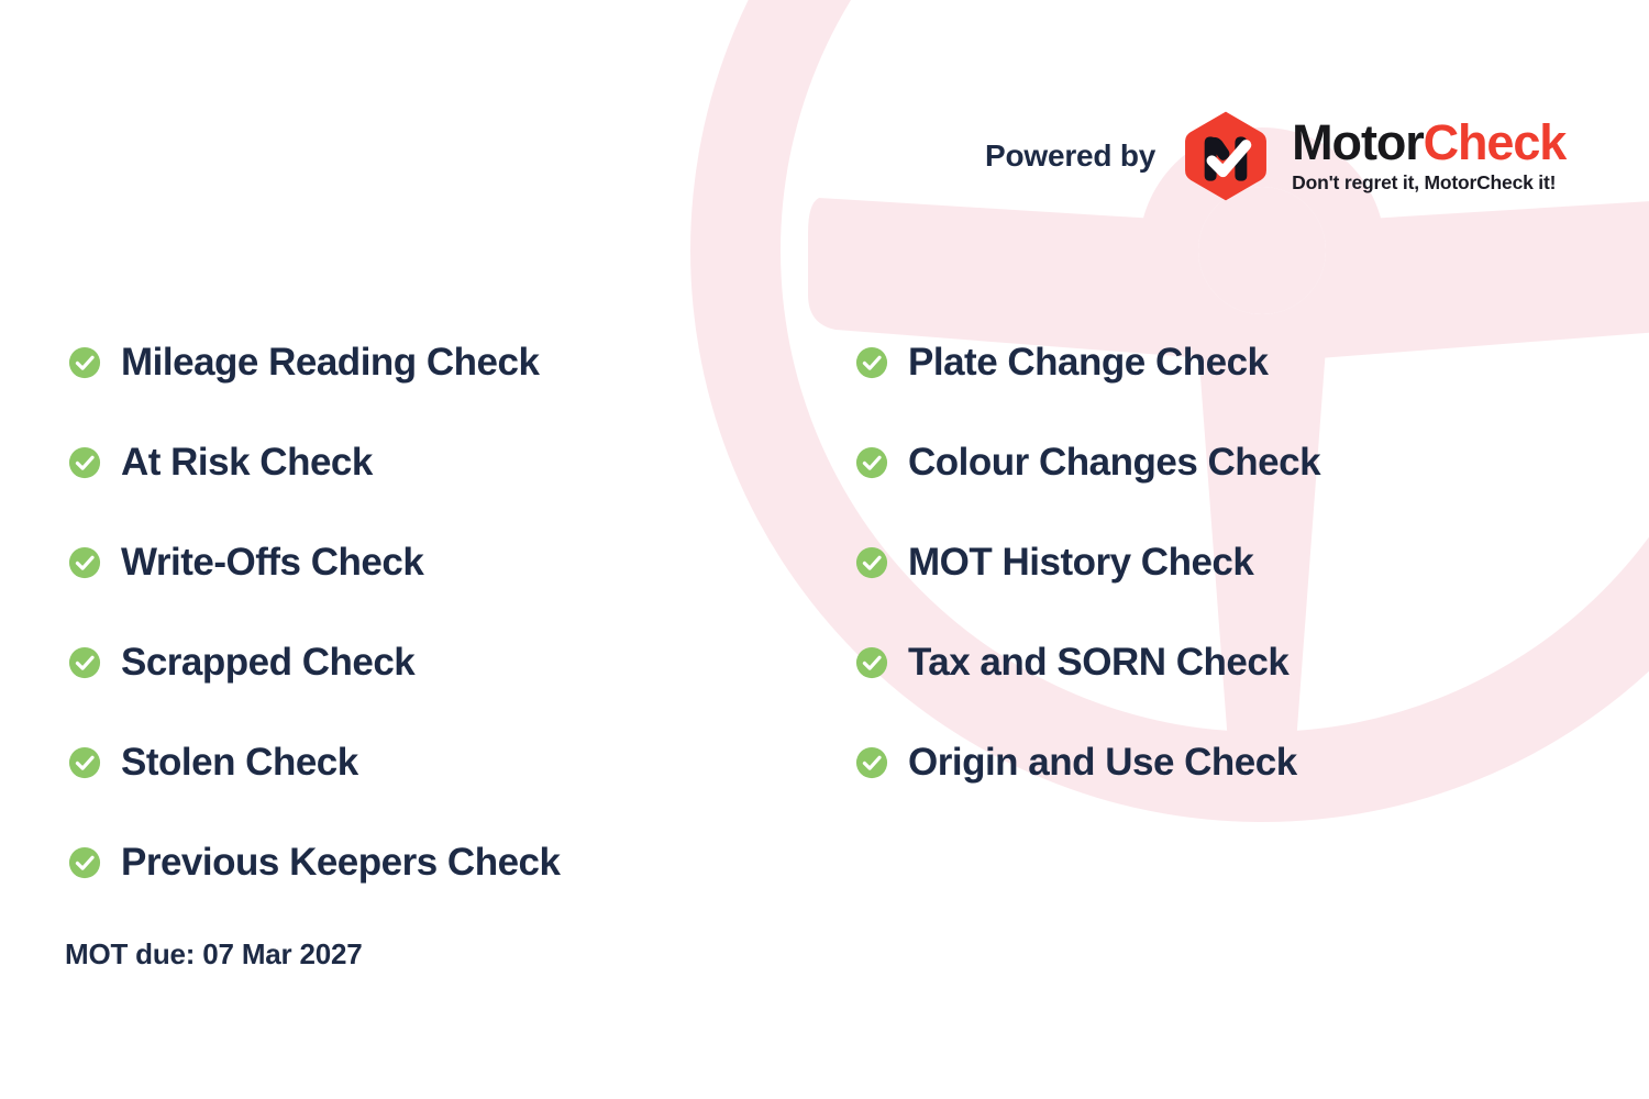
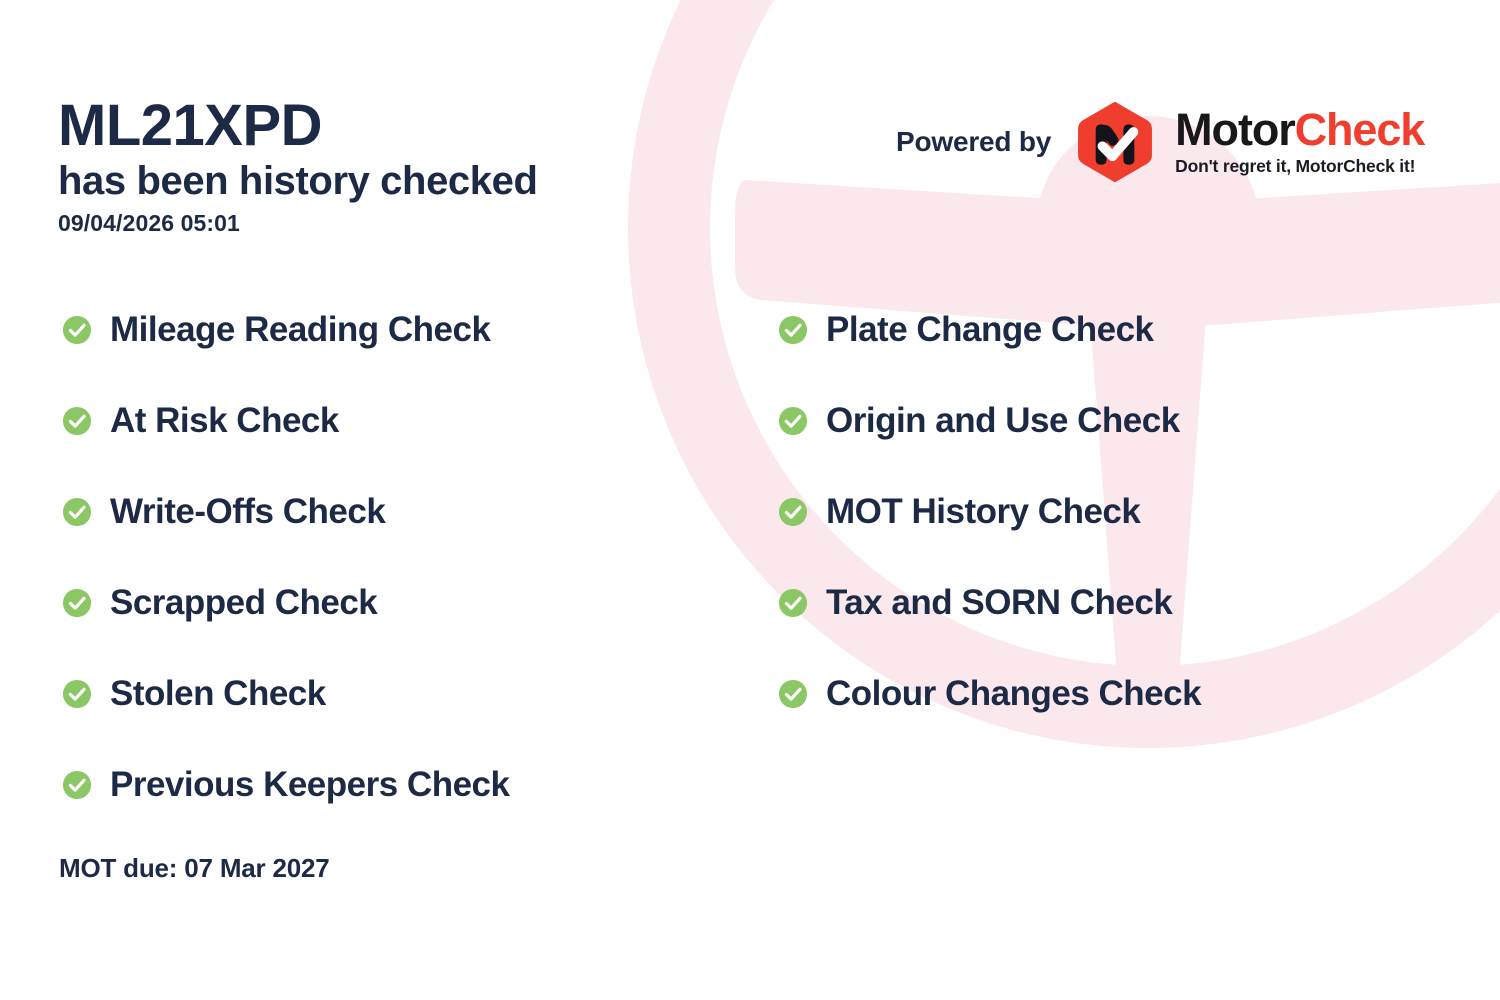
+ ML21XPD
+ has been history checked
+ 09/04/2026 05:01
  Powered by
  MotorCheck
  Don't regret it, MotorCheck it!
  Mileage Reading Check
  At Risk Check
  Write-Offs Check
  Scrapped Check
  Stolen Check
  Previous Keepers Check
  Plate Change Check
- Colour Changes Check
+ Origin and Use Check
  MOT History Check
  Tax and SORN Check
- Origin and Use Check
+ Colour Changes Check
  MOT due: 07 Mar 2027
